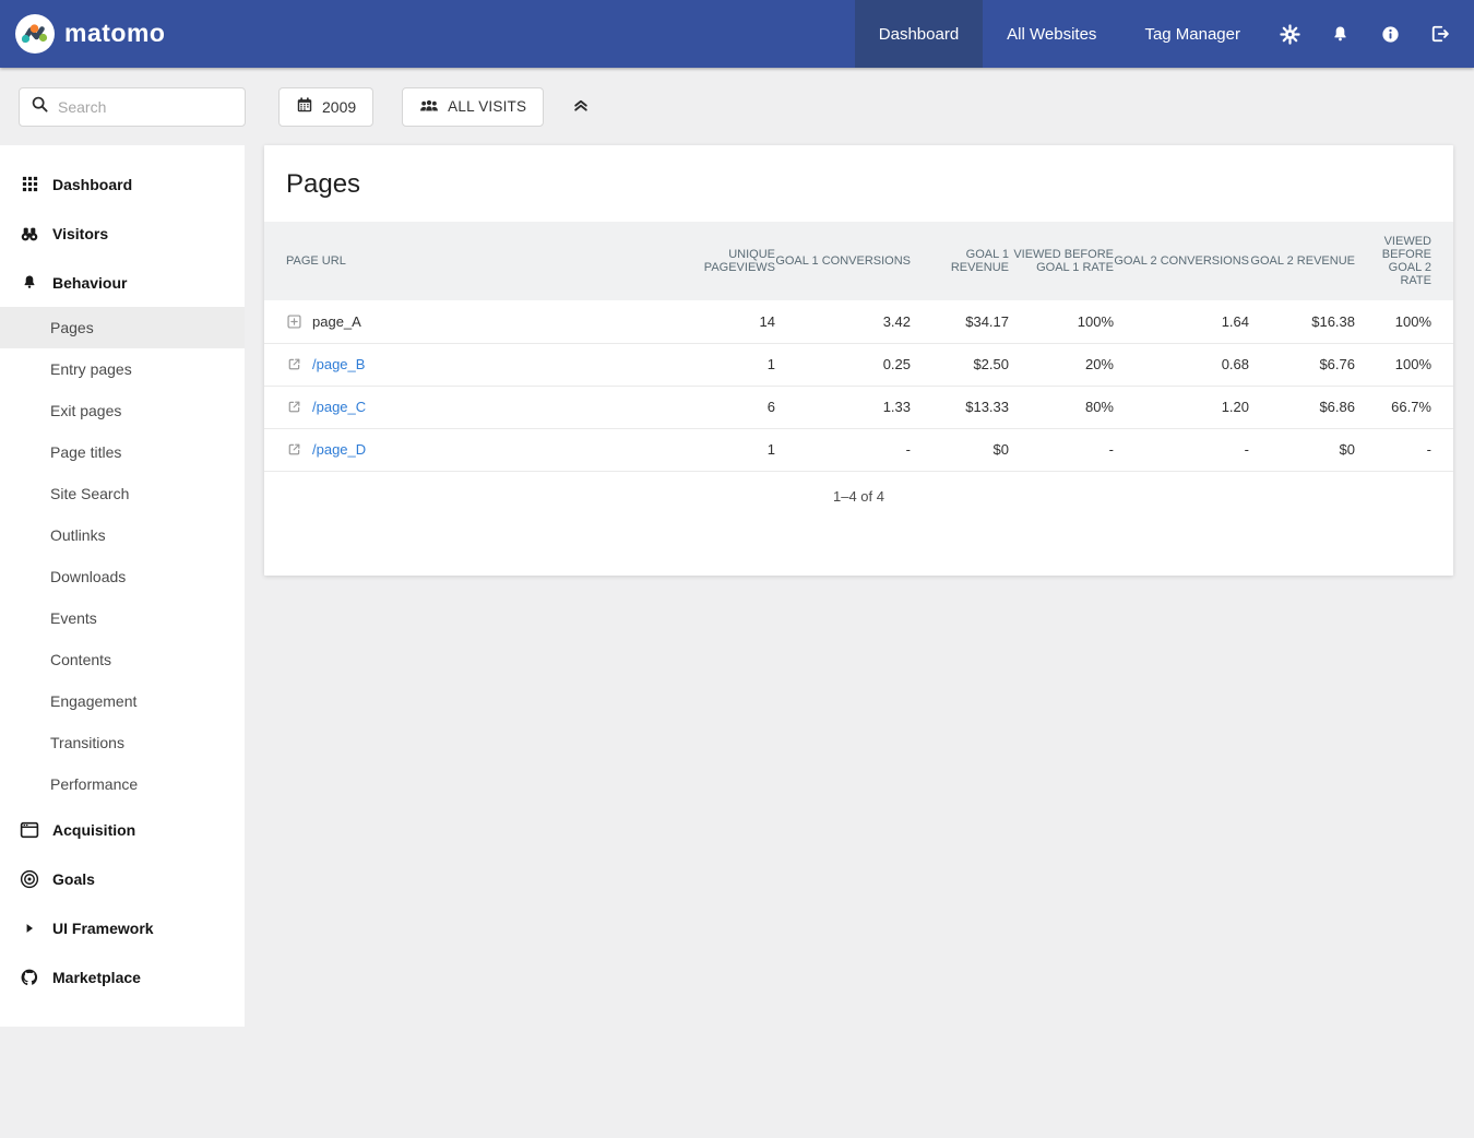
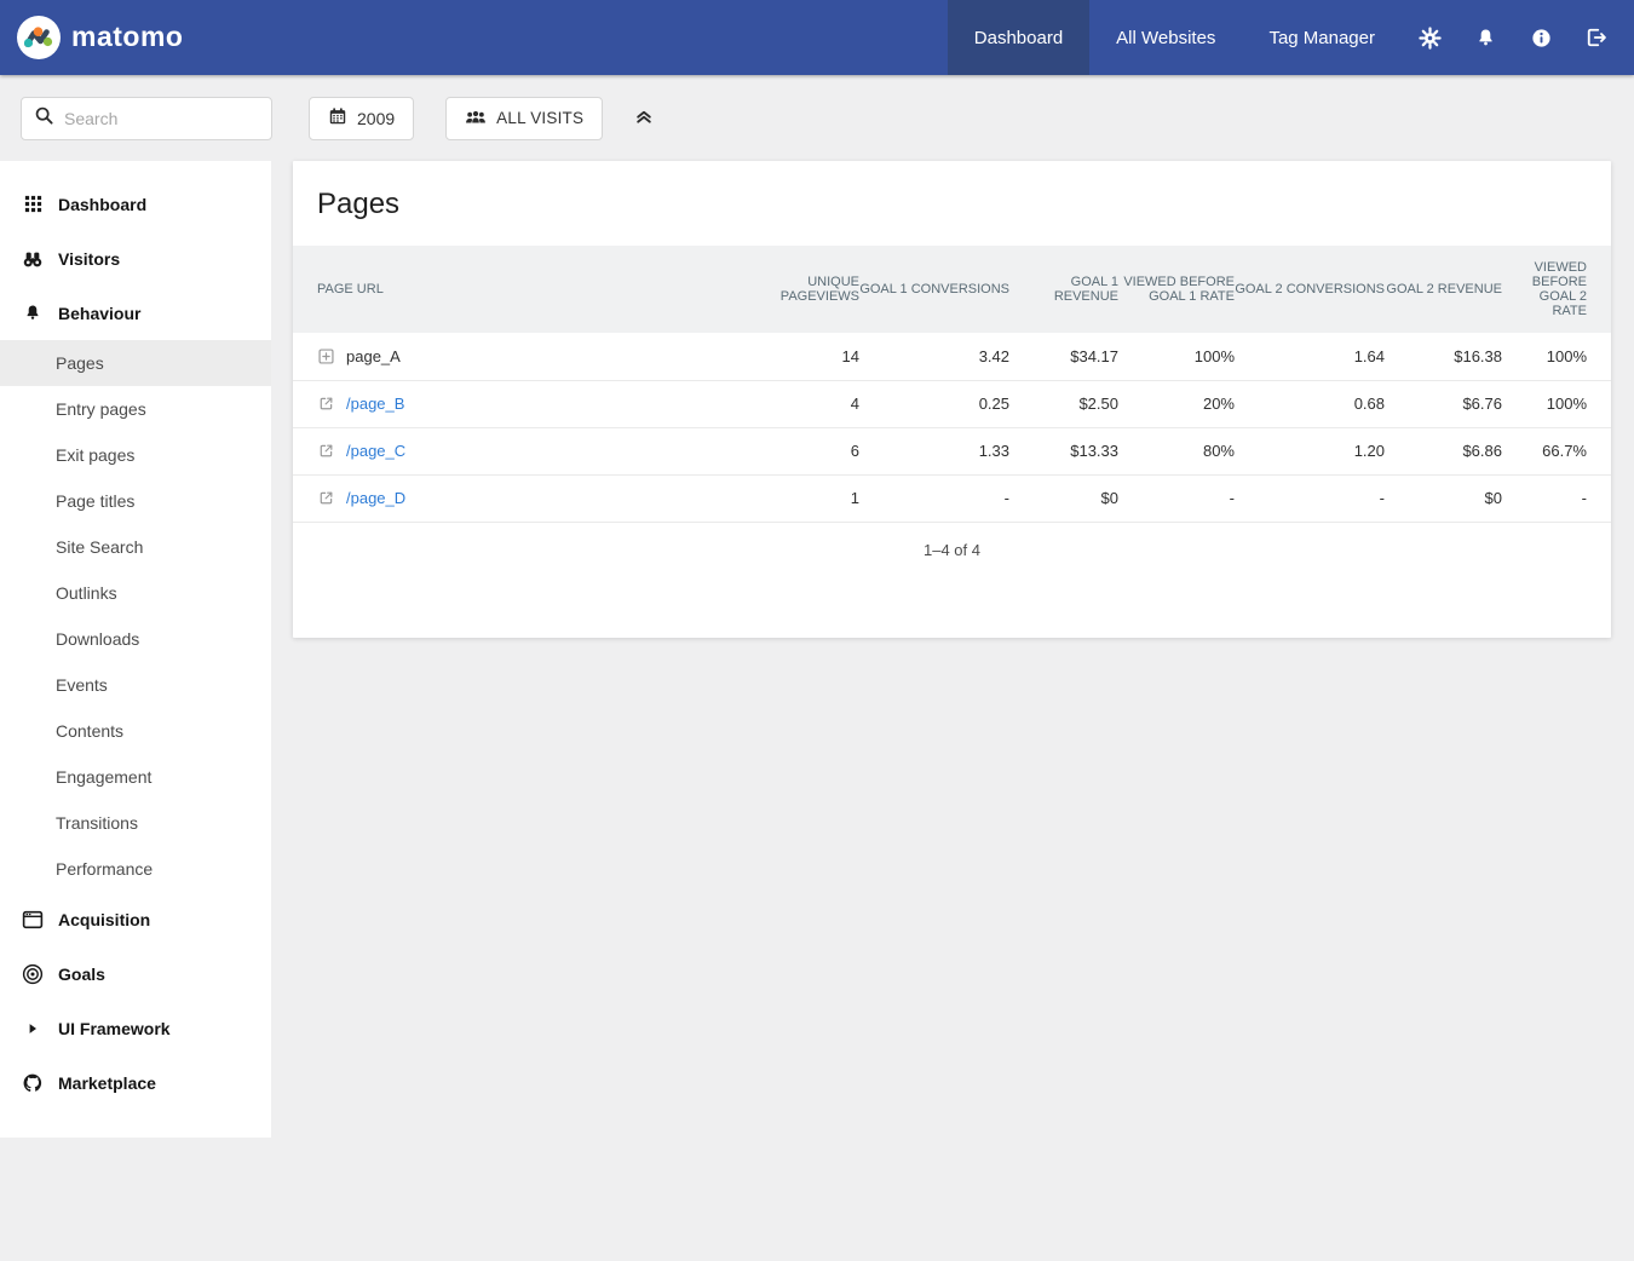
  matomo
  Dashboard
  All Websites
  Tag Manager
  Search
  2009
  ALL VISITS
  Dashboard
  Visitors
  Behaviour
  Pages
  Entry pages
  Exit pages
  Page titles
  Site Search
  Outlinks
  Downloads
  Events
  Contents
  Engagement
  Transitions
  Performance
  Acquisition
  Goals
  UI Framework
  Marketplace
  Pages
  PAGE URL	UNIQUE PAGEVIEWS	GOAL 1 CONVERSIONS	GOAL 1 REVENUE	VIEWED BEFORE GOAL 1 RATE	GOAL 2 CONVERSIONS	GOAL 2 REVENUE	VIEWED BEFORE GOAL 2 RATE
  page_A	14	3.42	$34.17	100%	1.64	$16.38	100%
- /page_B	1	0.25	$2.50	20%	0.68	$6.76	100%
+ /page_B	4	0.25	$2.50	20%	0.68	$6.76	100%
  /page_C	6	1.33	$13.33	80%	1.20	$6.86	66.7%
  /page_D	1	-	$0	-	-	$0	-
  1–4 of 4
